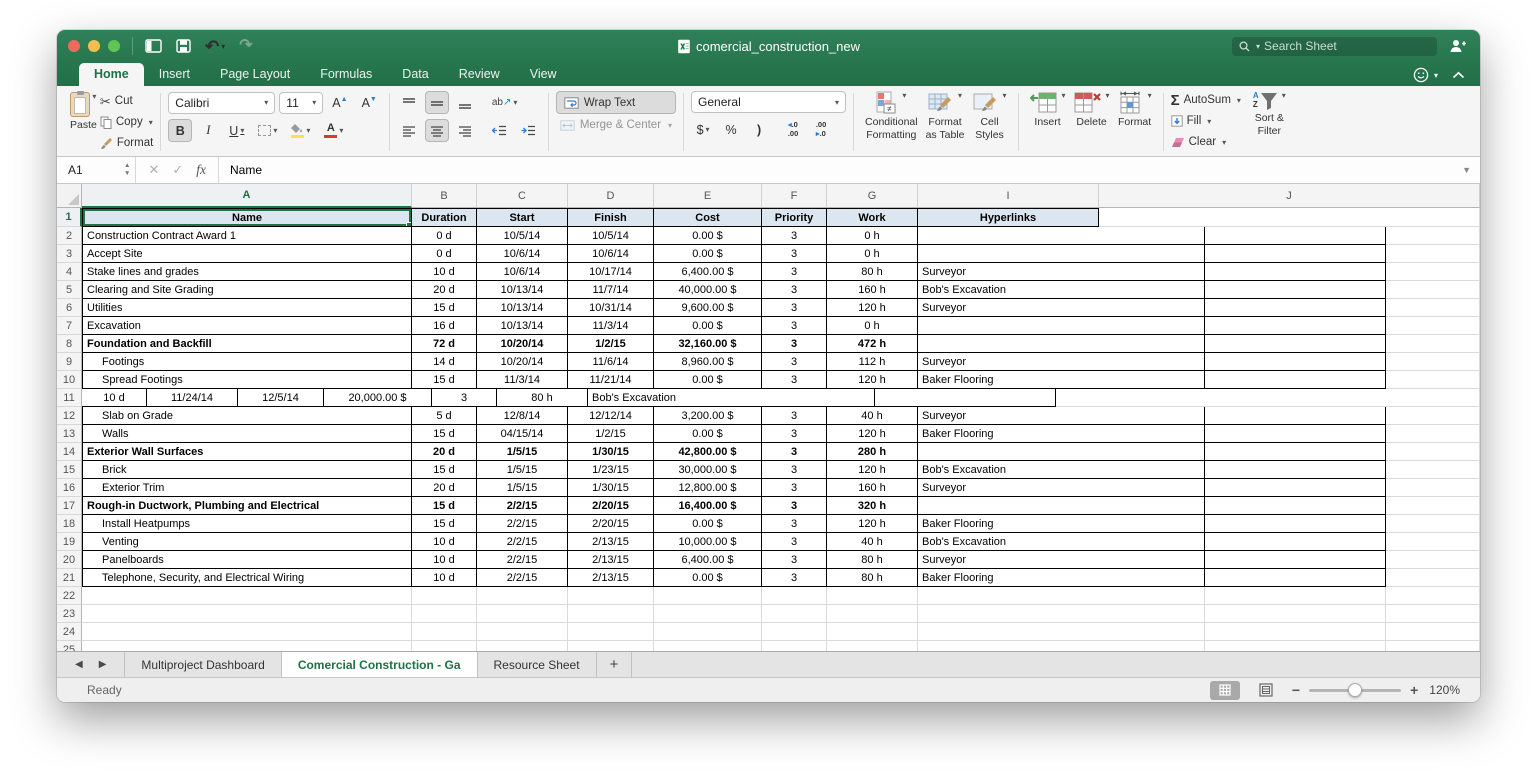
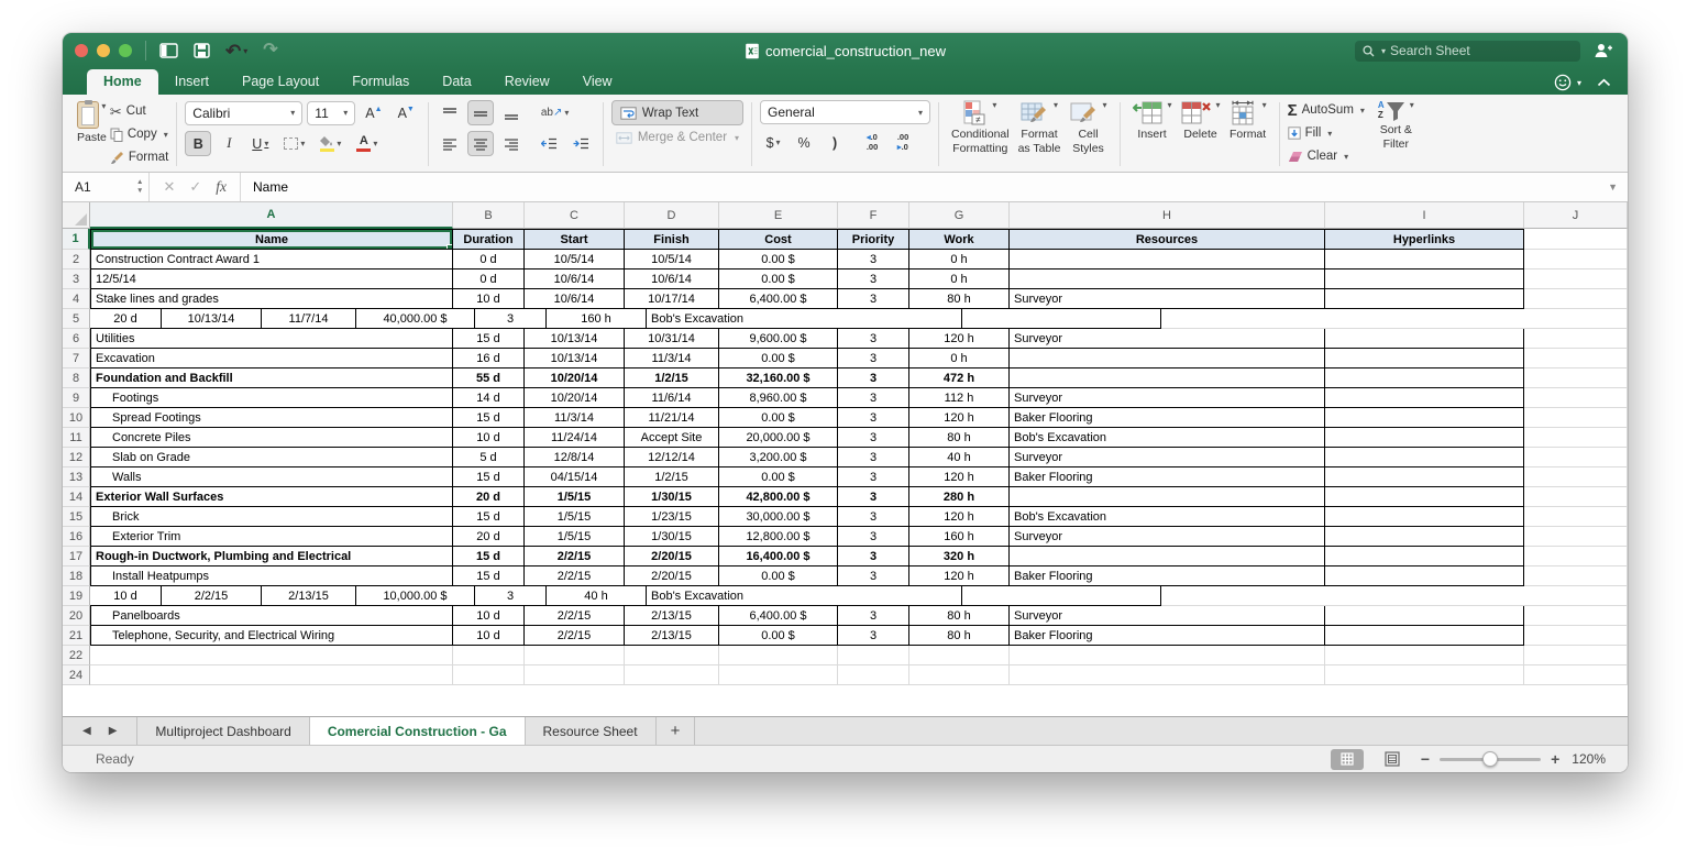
  ↶
  ▾
  ↷
  comercial_construction_new
  ▾
  Search Sheet
  Home
  Insert
  Page Layout
  Formulas
  Data
  Review
  View
  ▾
  ▾
  Paste
  ✂
  Cut
  Copy
  ▾
  Format
  Calibri
  ▾
  11
  ▾
  B
  I
  U
  ▾
  ▾
  ▾
  A
  ▾
  ab↗
  ▾
  Wrap Text
  Merge & Center
  ▾
  General
  ▾
  $
  ▾
  %
  )
  ◂.0
  .00
  .00
  ▸.0
  ≠
  ▾
  Conditional
  Formatting
  ▾
  Format
  as Table
  ▾
  Cell
  Styles
  ▾
  Insert
  ▾
  Delete
  ▾
  Format
  Σ
  AutoSum
  ▾
  Fill
  ▾
  Clear
  ▾
  A
  Z
  ▾
  Sort &
  Filter
  A1
  ✕
  ✓
  fx
  Name
  ▼
  A
  B
  C
  D
  E
  F
  G
+ H
  I
  J
  1
  Name
  Duration
  Start
  Finish
  Cost
  Priority
  Work
+ Resources
  Hyperlinks
  2
  Construction Contract Award 1
  0 d
  10/5/14
  10/5/14
  0.00 $
  3
  0 h
  3
- Accept Site
+ 12/5/14
  0 d
  10/6/14
  10/6/14
  0.00 $
  3
  0 h
  4
  Stake lines and grades
  10 d
  10/6/14
  10/17/14
  6,400.00 $
  3
  80 h
  Surveyor
  5
- Clearing and Site Grading
  20 d
  10/13/14
  11/7/14
  40,000.00 $
  3
  160 h
  Bob's Excavation
  6
  Utilities
  15 d
  10/13/14
  10/31/14
  9,600.00 $
  3
  120 h
  Surveyor
  7
  Excavation
  16 d
  10/13/14
  11/3/14
  0.00 $
  3
  0 h
  8
  Foundation and Backfill
- 72 d
+ 55 d
  10/20/14
  1/2/15
  32,160.00 $
  3
  472 h
  9
  Footings
  14 d
  10/20/14
  11/6/14
  8,960.00 $
  3
  112 h
  Surveyor
  10
  Spread Footings
  15 d
  11/3/14
  11/21/14
  0.00 $
  3
  120 h
  Baker Flooring
  11
+ Concrete Piles
  10 d
  11/24/14
- 12/5/14
+ Accept Site
  20,000.00 $
  3
  80 h
  Bob's Excavation
  12
  Slab on Grade
  5 d
  12/8/14
  12/12/14
  3,200.00 $
  3
  40 h
  Surveyor
  13
  Walls
  15 d
  04/15/14
  1/2/15
  0.00 $
  3
  120 h
  Baker Flooring
  14
  Exterior Wall Surfaces
  20 d
  1/5/15
  1/30/15
  42,800.00 $
  3
  280 h
  15
  Brick
  15 d
  1/5/15
  1/23/15
  30,000.00 $
  3
  120 h
  Bob's Excavation
  16
  Exterior Trim
  20 d
  1/5/15
  1/30/15
  12,800.00 $
  3
  160 h
  Surveyor
  17
  Rough-in Ductwork, Plumbing and Electrical
  15 d
  2/2/15
  2/20/15
  16,400.00 $
  3
  320 h
  18
  Install Heatpumps
  15 d
  2/2/15
  2/20/15
  0.00 $
  3
  120 h
  Baker Flooring
  19
- Venting
  10 d
  2/2/15
  2/13/15
  10,000.00 $
  3
  40 h
  Bob's Excavation
  20
  Panelboards
  10 d
  2/2/15
  2/13/15
  6,400.00 $
  3
  80 h
  Surveyor
  21
  Telephone, Security, and Electrical Wiring
  10 d
  2/2/15
  2/13/15
  0.00 $
  3
  80 h
  Baker Flooring
  22
- 23
  24
- 25
  ◀
  ▶
  Multiproject Dashboard
  Comercial Construction - Ga
  Resource Sheet
  +
  Ready
  −
  +
  120%
